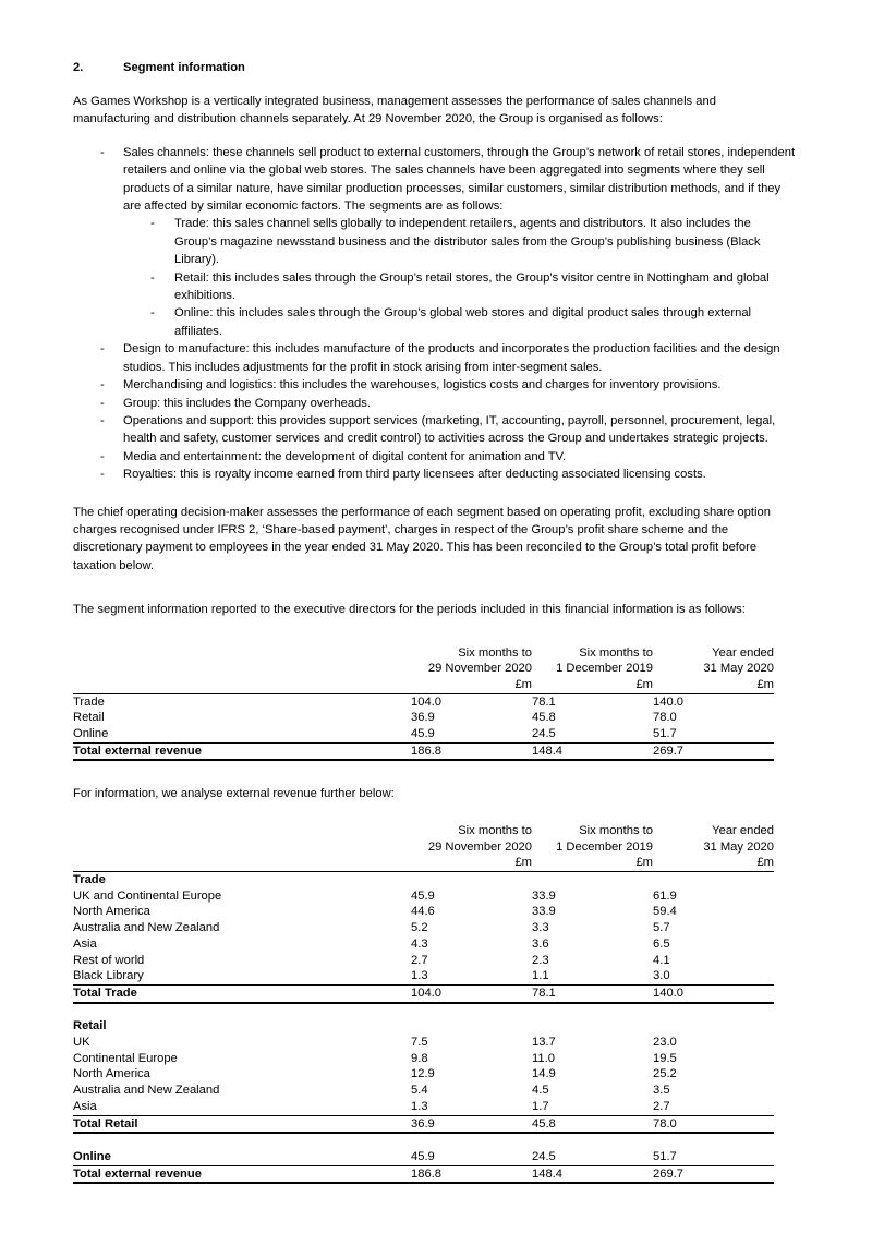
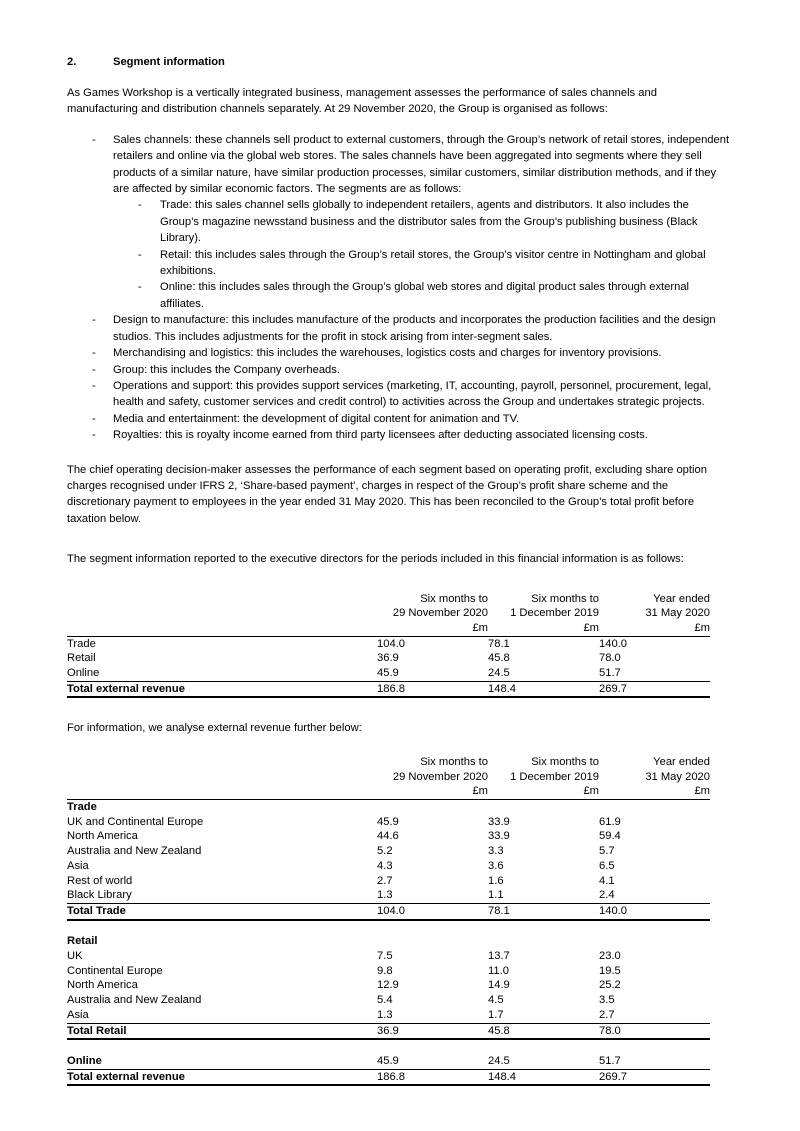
  2.
  Segment information
  As Games Workshop is a vertically integrated business, management assesses the performance of sales channels and manufacturing and distribution channels separately. At 29 November 2020, the Group is organised as follows:
  -
  Sales channels: these channels sell product to external customers, through the Group’s network of retail stores, independent retailers and online via the global web stores. The sales channels have been aggregated into segments where they sell products of a similar nature, have similar production processes, similar customers, similar distribution methods, and if they are affected by similar economic factors. The segments are as follows:
  -
  Trade: this sales channel sells globally to independent retailers, agents and distributors. It also includes the Group’s magazine newsstand business and the distributor sales from the Group’s publishing business (Black Library).
  -
  Retail: this includes sales through the Group’s retail stores, the Group’s visitor centre in Nottingham and global exhibitions.
  -
  Online: this includes sales through the Group’s global web stores and digital product sales through external affiliates.
  -
  Design to manufacture: this includes manufacture of the products and incorporates the production facilities and the design studios. This includes adjustments for the profit in stock arising from inter-segment sales.
  -
  Merchandising and logistics: this includes the warehouses, logistics costs and charges for inventory provisions.
  -
  Group: this includes the Company overheads.
  -
  Operations and support: this provides support services (marketing, IT, accounting, payroll, personnel, procurement, legal, health and safety, customer services and credit control) to activities across the Group and undertakes strategic projects.
  -
  Media and entertainment: the development of digital content for animation and TV.
  -
  Royalties: this is royalty income earned from third party licensees after deducting associated licensing costs.
  The chief operating decision-maker assesses the performance of each segment based on operating profit, excluding share option charges recognised under IFRS 2, ‘Share-based payment’, charges in respect of the Group’s profit share scheme and the discretionary payment to employees in the year ended 31 May 2020. This has been reconciled to the Group’s total profit before taxation below.
  The segment information reported to the executive directors for the periods included in this financial information is as follows:
  	Six months to	Six months to	Year ended
  	29 November 2020	1 December 2019	31 May 2020
  	£m	£m	£m
  Trade	104.0	78.1	140.0
  Retail	36.9	45.8	78.0
  Online	45.9	24.5	51.7
  Total external revenue	186.8	148.4	269.7
  For information, we analyse external revenue further below:
  	Six months to	Six months to	Year ended
  	29 November 2020	1 December 2019	31 May 2020
  	£m	£m	£m
  Trade
  UK and Continental Europe	45.9	33.9	61.9
  North America	44.6	33.9	59.4
  Australia and New Zealand	5.2	3.3	5.7
  Asia	4.3	3.6	6.5
- Rest of world	2.7	2.3	4.1
+ Rest of world	2.7	1.6	4.1
- Black Library	1.3	1.1	3.0
+ Black Library	1.3	1.1	2.4
  Total Trade	104.0	78.1	140.0
  Retail
  UK	7.5	13.7	23.0
  Continental Europe	9.8	11.0	19.5
  North America	12.9	14.9	25.2
  Australia and New Zealand	5.4	4.5	3.5
  Asia	1.3	1.7	2.7
  Total Retail	36.9	45.8	78.0
  Online	45.9	24.5	51.7
  Total external revenue	186.8	148.4	269.7
